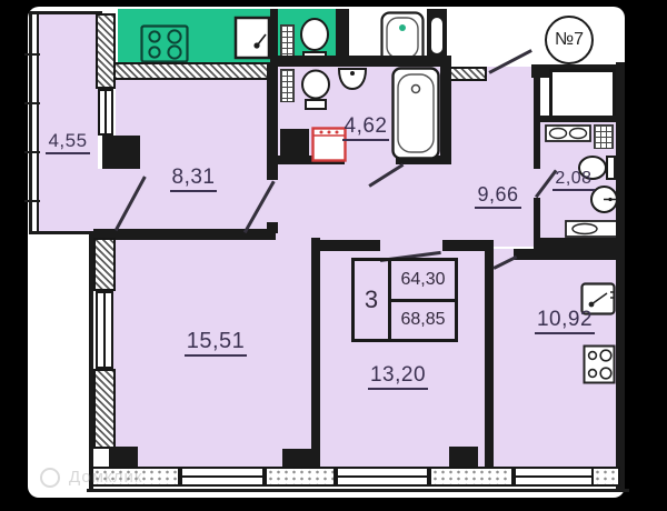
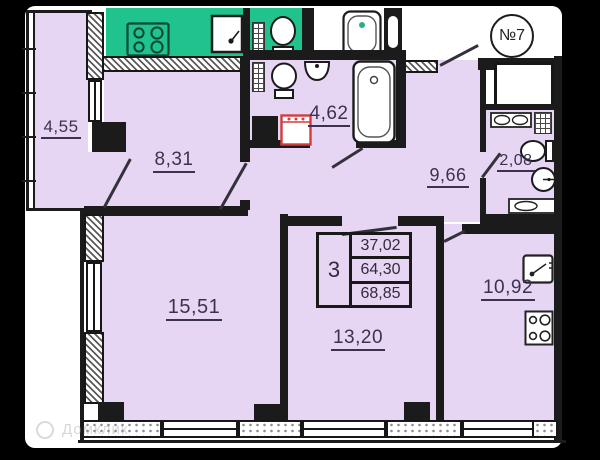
  №7
  4,55
  8,31
  4,62
  9,66
  2,08
  15,51
  13,20
  10,92
  3
+ 37,02
  64,30
  68,85
  Домклик
